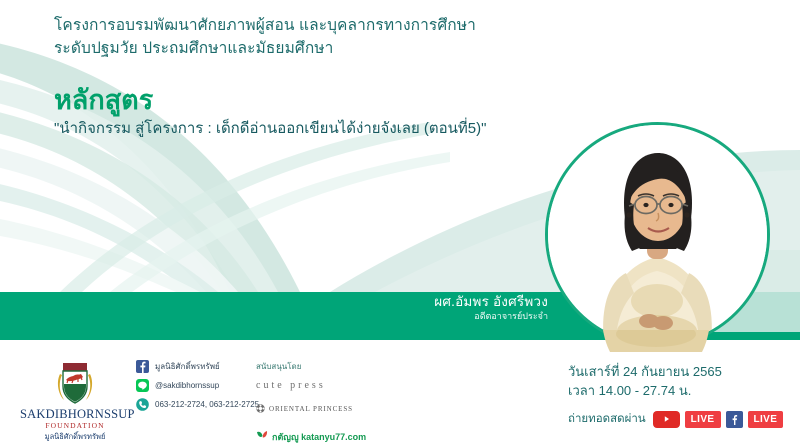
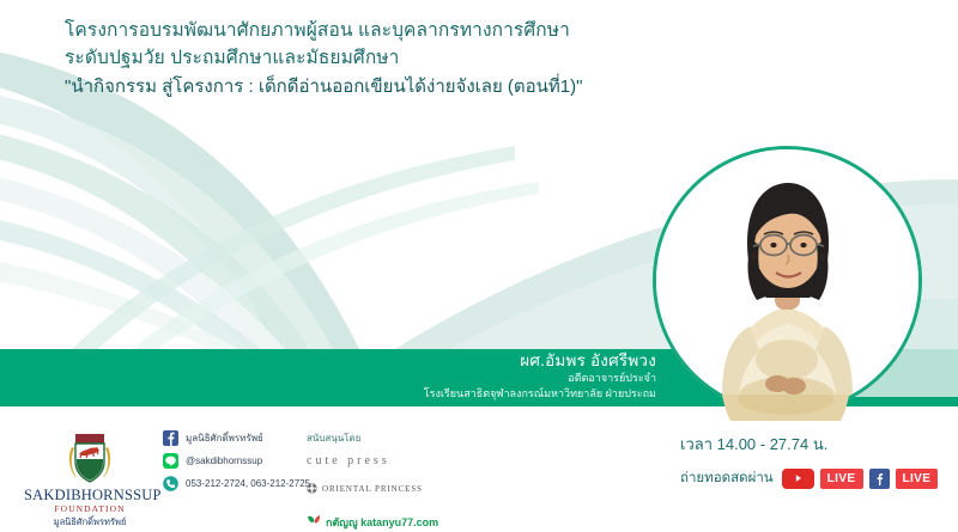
  โครงการอบรมพัฒนาศักยภาพผู้สอน และบุคลากรทางการศึกษา
  ระดับปฐมวัย ประถมศึกษาและมัธยมศึกษา
- หลักสูตร
- "นำกิจกรรม สู่โครงการ : เด็กดีอ่านออกเขียนได้ง่ายจังเลย (ตอนที่5)"
+ "นำกิจกรรม สู่โครงการ : เด็กดีอ่านออกเขียนได้ง่ายจังเลย (ตอนที่1)"
  ผศ.อัมพร อังศรีพวง
  อดีตอาจารย์ประจำ
+ โรงเรียนสาธิตจุฬาลงกรณ์มหาวิทยาลัย ฝ่ายประถม
  SAKDIBHORNSSUP
  FOUNDATION
  มูลนิธิศักดิ์พรทรัพย์
  มูลนิธิศักดิ์พรทรัพย์
  @sakdibhornssup
- 063-212-2724, 063-212-2725
+ 053-212-2724, 063-212-2725
  สนับสนุนโดย
  cute press
  ORIENTAL PRINCESS
  กตัญญู katanyu77.com
- วันเสาร์ที่ 24 กันยายน 2565
  เวลา 14.00 - 27.74 น.
  ถ่ายทอดสดผ่าน
  LIVE
  LIVE
